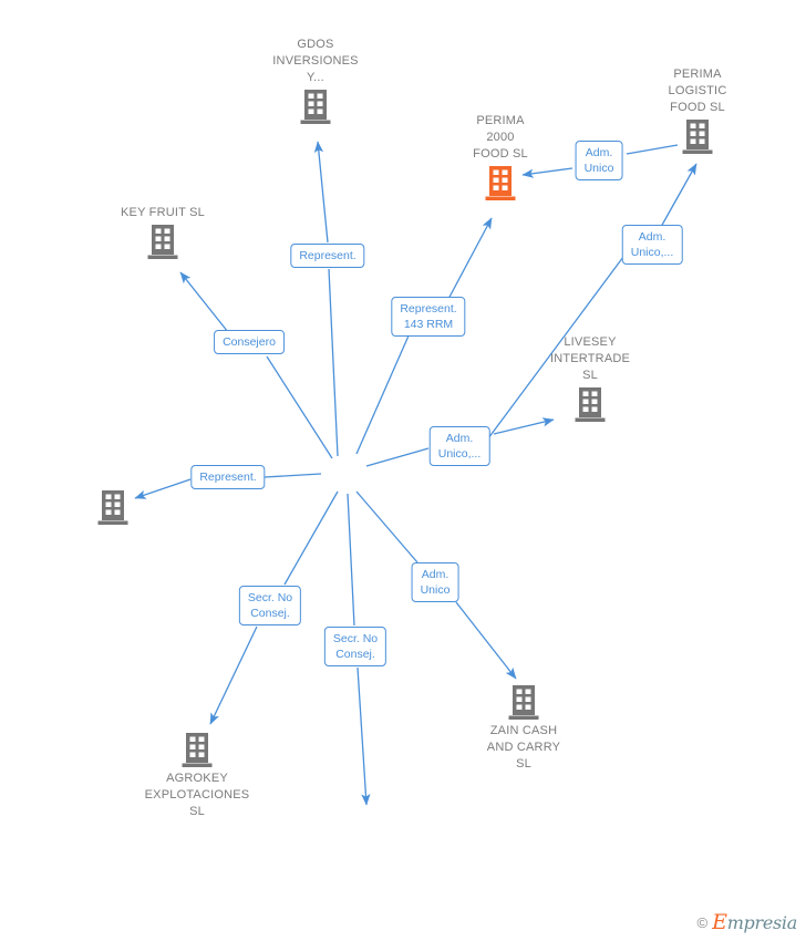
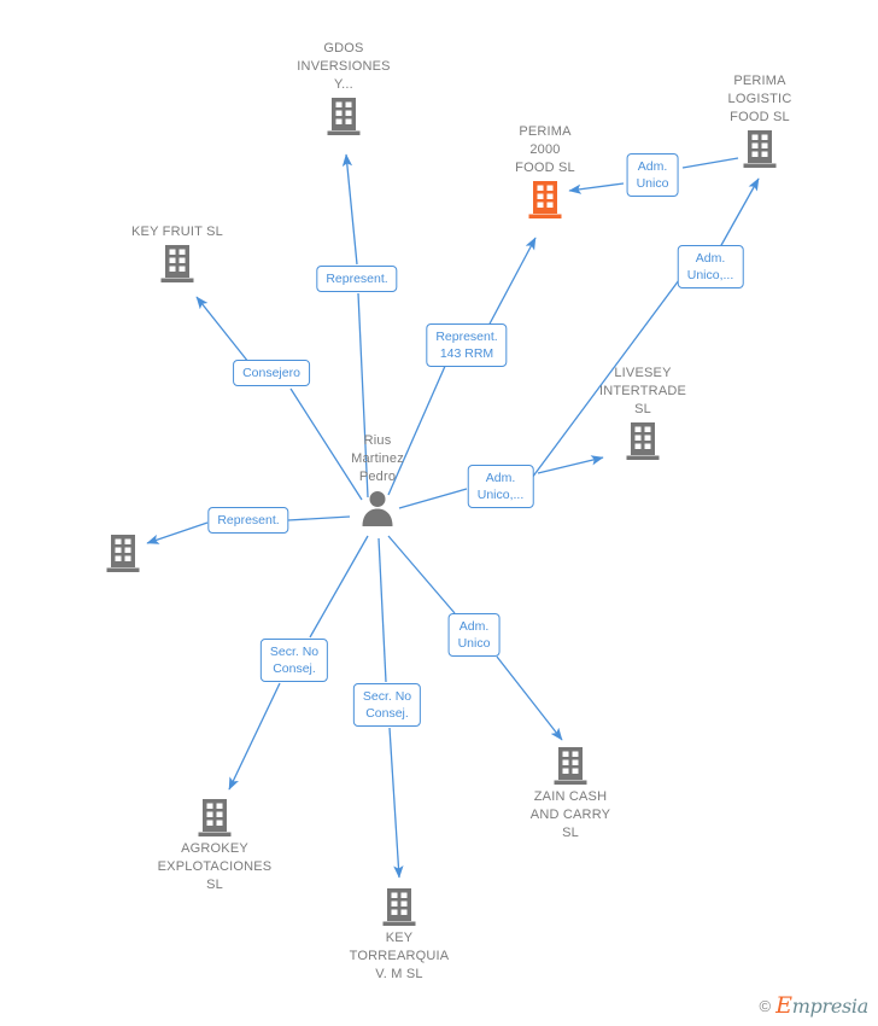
  GDOS
  INVERSIONES
  Y...
  PERIMA
  2000
  FOOD SL
  PERIMA
  LOGISTIC
  FOOD SL
  KEY FRUIT SL
  LIVESEY
  INTERTRADE
  SL
  ZAIN CASH
  AND CARRY
  SL
  AGROKEY
  EXPLOTACIONES
  SL
+ KEY
+ TORREARQUIA
+ V. M SL
+ Rius
+ Martinez
+ Pedro
  Represent.
  Consejero
  Represent.
  143 RRM
  Adm.
  Unico
  Adm.
  Unico,...
  Adm.
  Unico,...
  Represent.
  Secr. No
  Consej.
  Secr. No
  Consej.
  Adm.
  Unico
  ©
  Empresia
